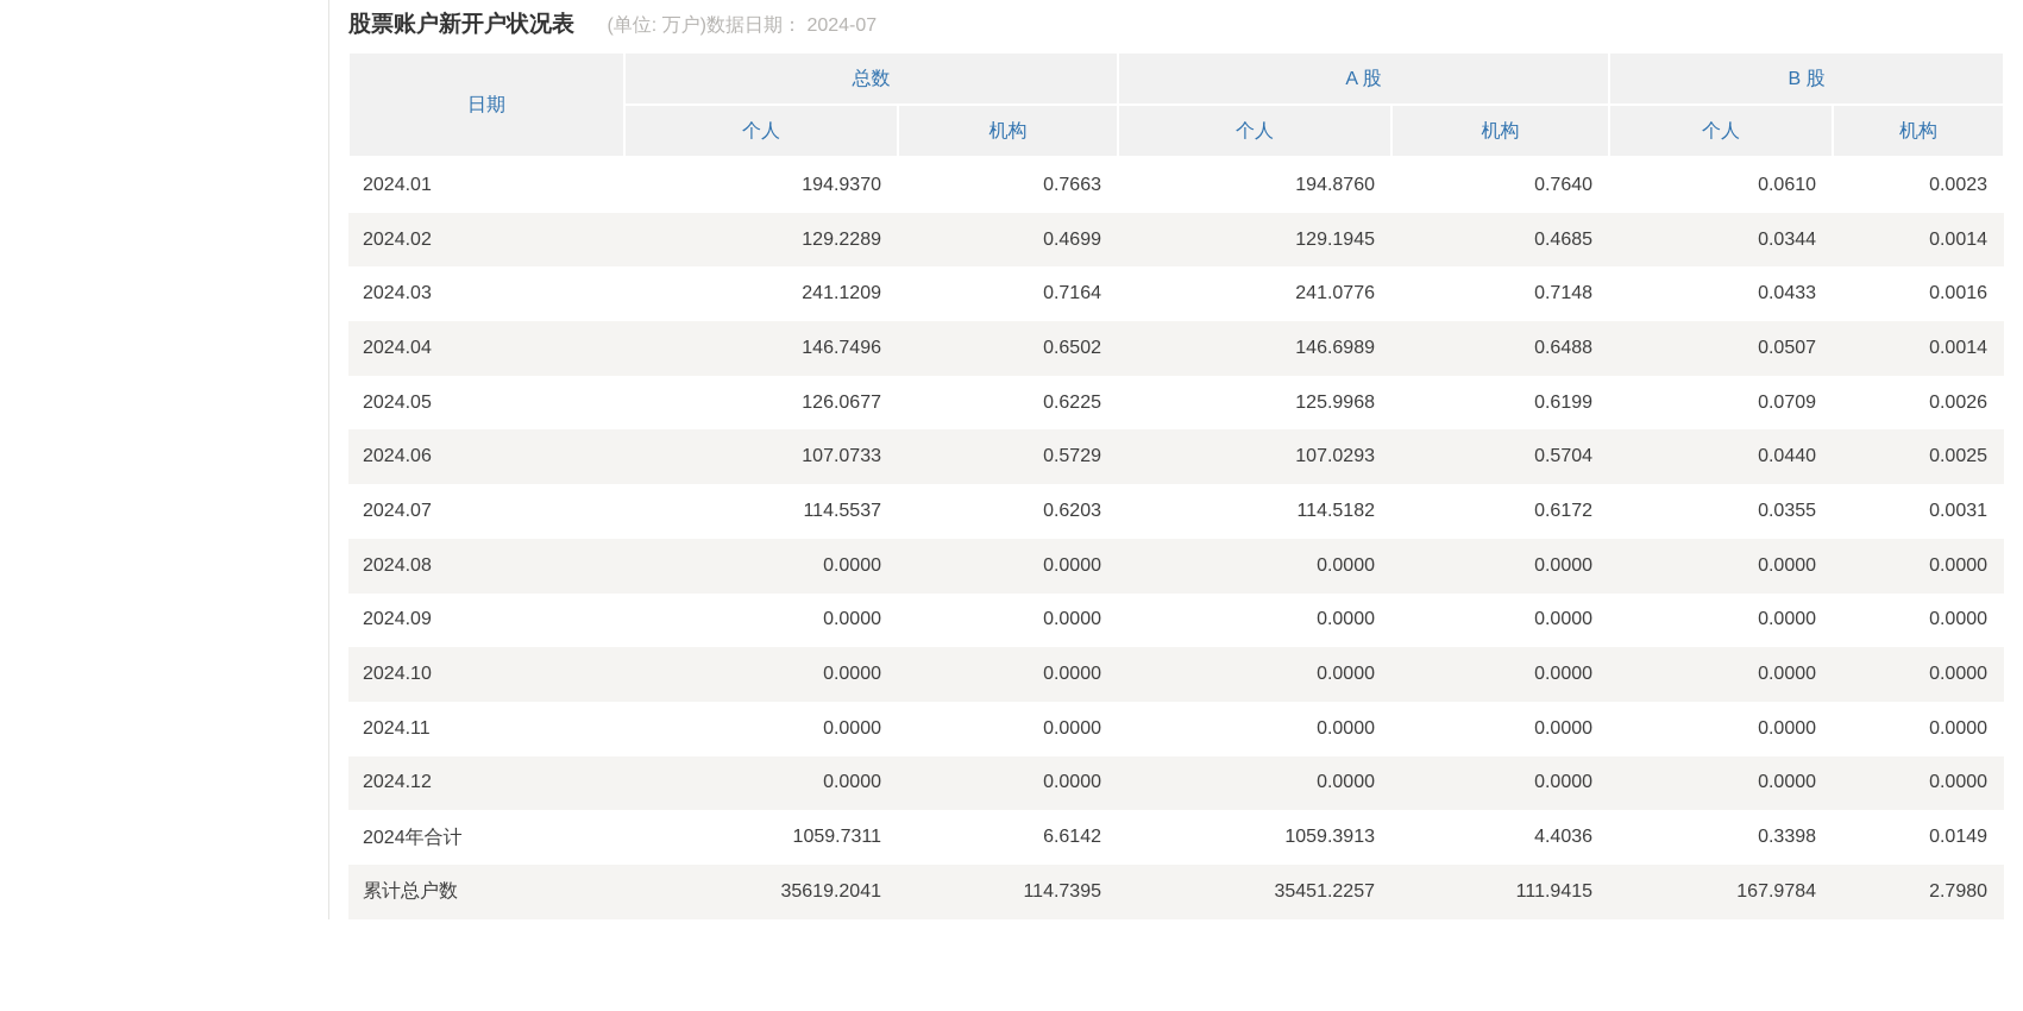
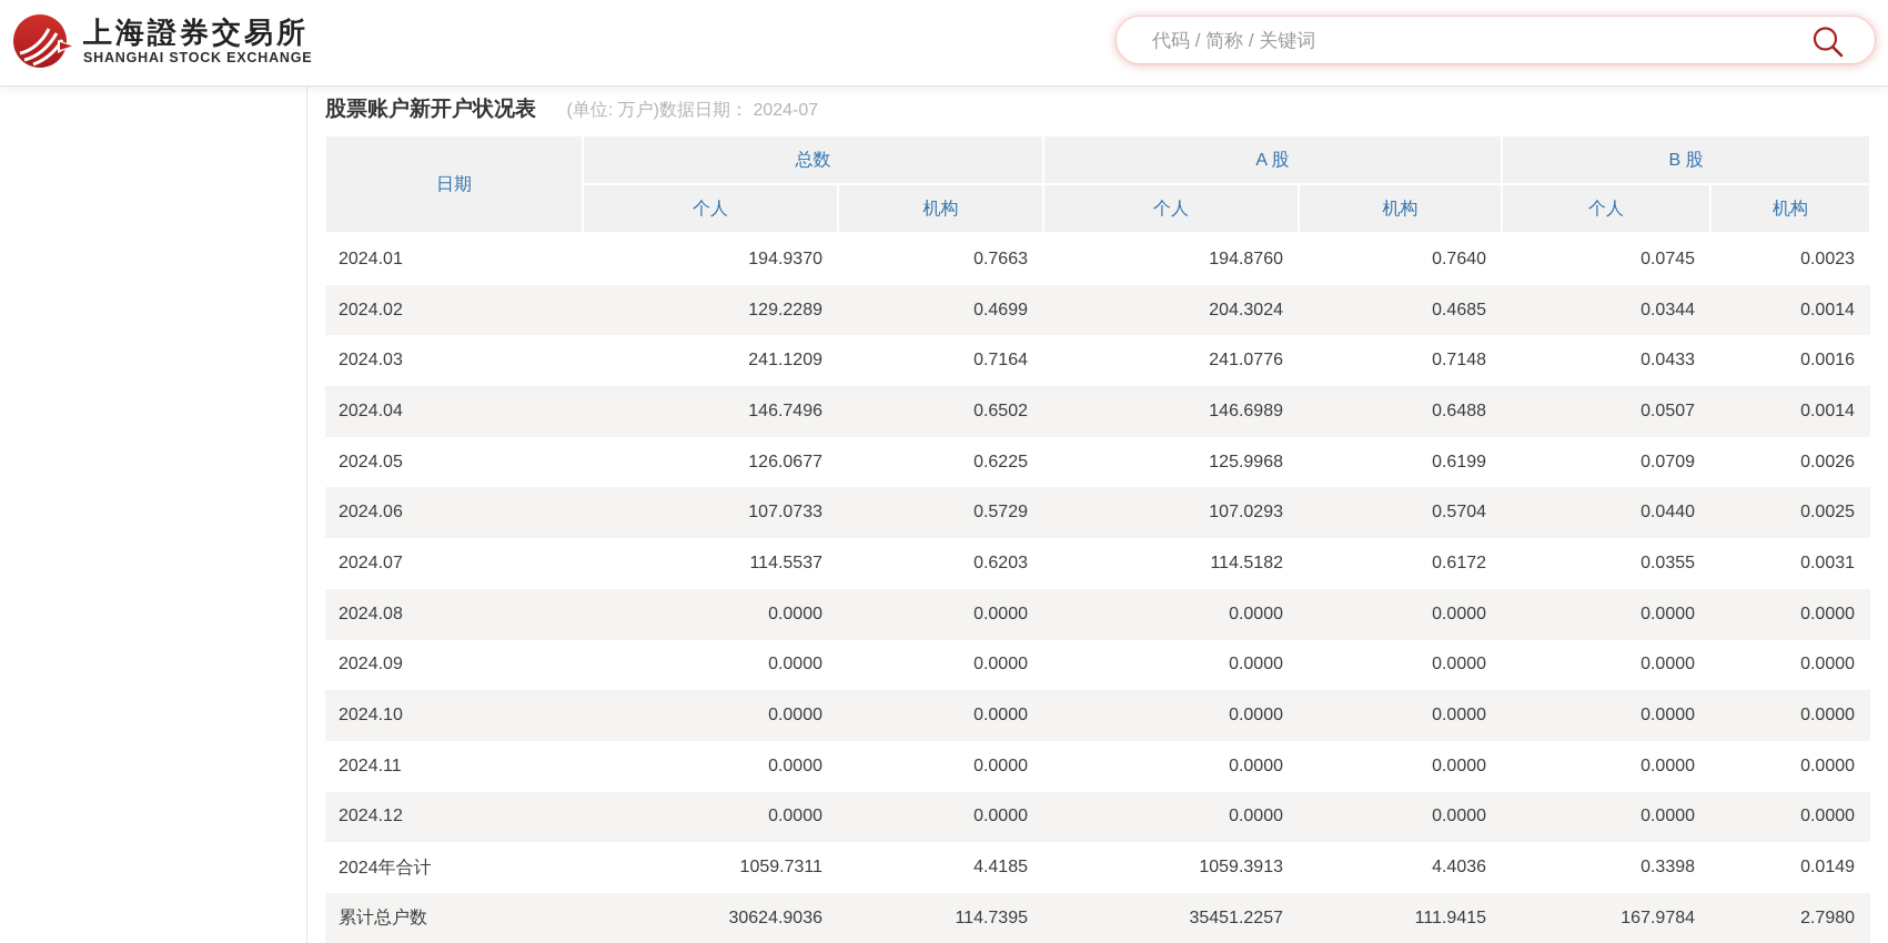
+ 上海證券交易所
+ SHANGHAI STOCK EXCHANGE
+ 代码 / 简称 / 关键词
  股票账户新开户状况表 (单位: 万户)数据日期： 2024-07
  日期	总数	A 股	B 股
  个人	机构	个人	机构	个人	机构
- 2024.01	194.9370	0.7663	194.8760	0.7640	0.0610	0.0023
+ 2024.01	194.9370	0.7663	194.8760	0.7640	0.0745	0.0023
- 2024.02	129.2289	0.4699	129.1945	0.4685	0.0344	0.0014
+ 2024.02	129.2289	0.4699	204.3024	0.4685	0.0344	0.0014
  2024.03	241.1209	0.7164	241.0776	0.7148	0.0433	0.0016
  2024.04	146.7496	0.6502	146.6989	0.6488	0.0507	0.0014
  2024.05	126.0677	0.6225	125.9968	0.6199	0.0709	0.0026
  2024.06	107.0733	0.5729	107.0293	0.5704	0.0440	0.0025
  2024.07	114.5537	0.6203	114.5182	0.6172	0.0355	0.0031
  2024.08	0.0000	0.0000	0.0000	0.0000	0.0000	0.0000
  2024.09	0.0000	0.0000	0.0000	0.0000	0.0000	0.0000
  2024.10	0.0000	0.0000	0.0000	0.0000	0.0000	0.0000
  2024.11	0.0000	0.0000	0.0000	0.0000	0.0000	0.0000
  2024.12	0.0000	0.0000	0.0000	0.0000	0.0000	0.0000
- 2024年合计	1059.7311	6.6142	1059.3913	4.4036	0.3398	0.0149
+ 2024年合计	1059.7311	4.4185	1059.3913	4.4036	0.3398	0.0149
- 累计总户数	35619.2041	114.7395	35451.2257	111.9415	167.9784	2.7980
+ 累计总户数	30624.9036	114.7395	35451.2257	111.9415	167.9784	2.7980
